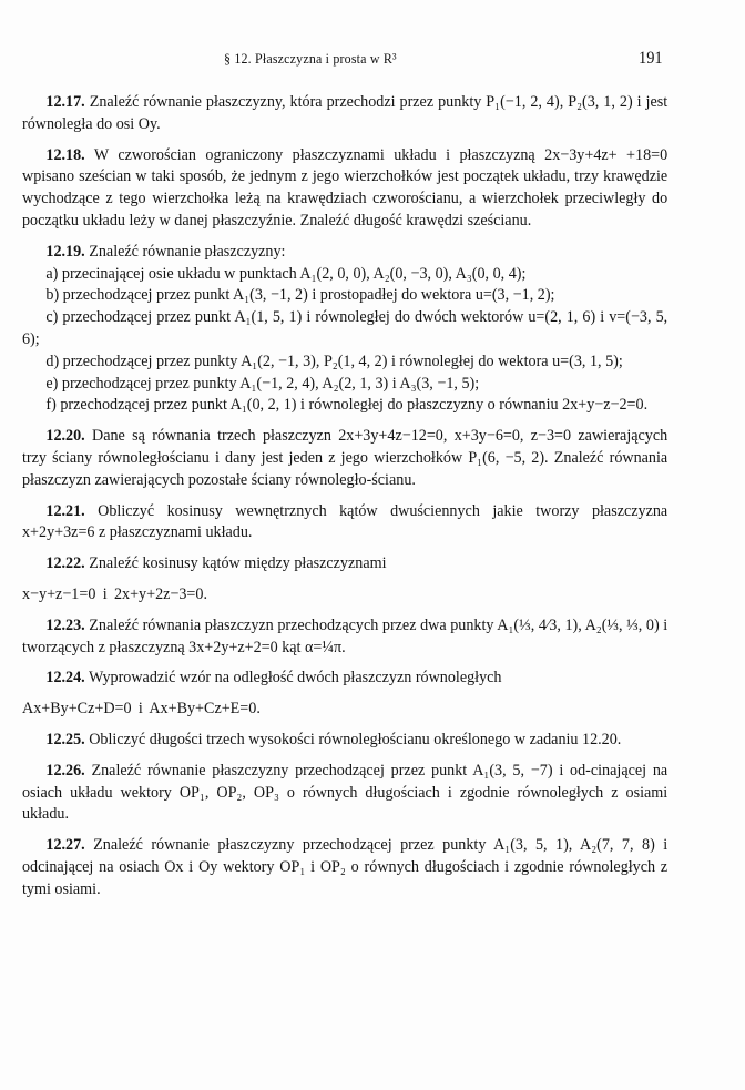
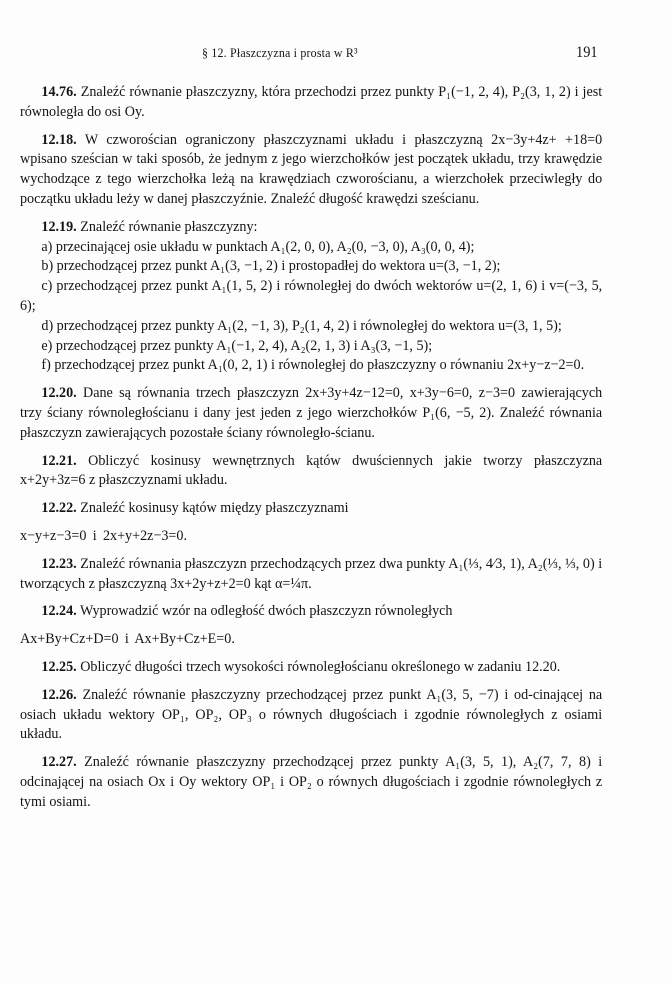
  § 12. Płaszczyzna i prosta w R³
  191
- 12.17. Znaleźć równanie płaszczyzny, która przechodzi przez punkty P₁(−1, 2, 4), P₂(3, 1, 2) i jest równoległa do osi Oy.
+ 14.76. Znaleźć równanie płaszczyzny, która przechodzi przez punkty P₁(−1, 2, 4), P₂(3, 1, 2) i jest równoległa do osi Oy.
  12.18. W czworościan ograniczony płaszczyznami układu i płaszczyzną 2x−3y+4z+ +18=0 wpisano sześcian w taki sposób, że jednym z jego wierzchołków jest początek układu, trzy krawędzie wychodzące z tego wierzchołka leżą na krawędziach czworościanu, a wierzchołek przeciwległy do początku układu leży w danej płaszczyźnie. Znaleźć długość krawędzi sześcianu.
  12.19. Znaleźć równanie płaszczyzny:
  a) przecinającej osie układu w punktach A₁(2, 0, 0), A₂(0, −3, 0), A₃(0, 0, 4);
  b) przechodzącej przez punkt A₁(3, −1, 2) i prostopadłej do wektora u=(3, −1, 2);
- c) przechodzącej przez punkt A₁(1, 5, 1) i równoległej do dwóch wektorów u=(2, 1, 6) i v=(−3, 5, 6);
+ c) przechodzącej przez punkt A₁(1, 5, 2) i równoległej do dwóch wektorów u=(2, 1, 6) i v=(−3, 5, 6);
  d) przechodzącej przez punkty A₁(2, −1, 3), P₂(1, 4, 2) i równoległej do wektora u=(3, 1, 5);
  e) przechodzącej przez punkty A₁(−1, 2, 4), A₂(2, 1, 3) i A₃(3, −1, 5);
  f) przechodzącej przez punkt A₁(0, 2, 1) i równoległej do płaszczyzny o równaniu 2x+y−z−2=0.
  12.20. Dane są równania trzech płaszczyzn 2x+3y+4z−12=0, x+3y−6=0, z−3=0 zawierających trzy ściany równoległościanu i dany jest jeden z jego wierzchołków P₁(6, −5, 2). Znaleźć równania płaszczyzn zawierających pozostałe ściany równoległo-ścianu.
  12.21. Obliczyć kosinusy wewnętrznych kątów dwuściennych jakie tworzy płaszczyzna x+2y+3z=6 z płaszczyznami układu.
  12.22. Znaleźć kosinusy kątów między płaszczyznami
- x−y+z−1=0 i 2x+y+2z−3=0.
+ x−y+z−3=0 i 2x+y+2z−3=0.
  12.23. Znaleźć równania płaszczyzn przechodzących przez dwa punkty A₁(⅓, 4⁄3, 1), A₂(⅓, ⅓, 0) i tworzących z płaszczyzną 3x+2y+z+2=0 kąt α=¼π.
  12.24. Wyprowadzić wzór na odległość dwóch płaszczyzn równoległych
  Ax+By+Cz+D=0 i Ax+By+Cz+E=0.
  12.25. Obliczyć długości trzech wysokości równoległościanu określonego w zadaniu 12.20.
  12.26. Znaleźć równanie płaszczyzny przechodzącej przez punkt A₁(3, 5, −7) i od-cinającej na osiach układu wektory OP₁, OP₂, OP₃ o równych długościach i zgodnie równoległych z osiami układu.
  12.27. Znaleźć równanie płaszczyzny przechodzącej przez punkty A₁(3, 5, 1), A₂(7, 7, 8) i odcinającej na osiach Ox i Oy wektory OP₁ i OP₂ o równych długościach i zgodnie równoległych z tymi osiami.
